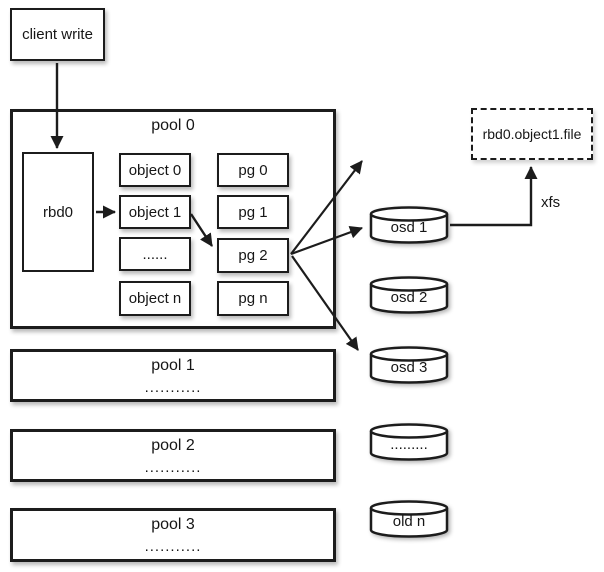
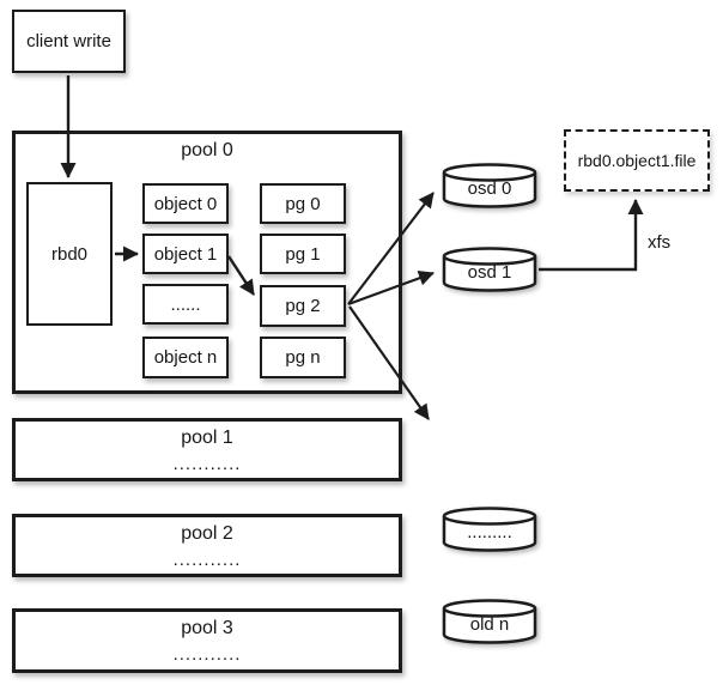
  client write
  pool 0
  rbd0
  object 0
  object 1
  ......
  object n
  pg 0
  pg 1
  pg 2
  pg n
  pool 1
  ...........
  pool 2
  ...........
  pool 3
  ...........
+ osd 0
  osd 1
- osd 2
- osd 3
  .........
  old n
  rbd0.object1.file
  xfs
